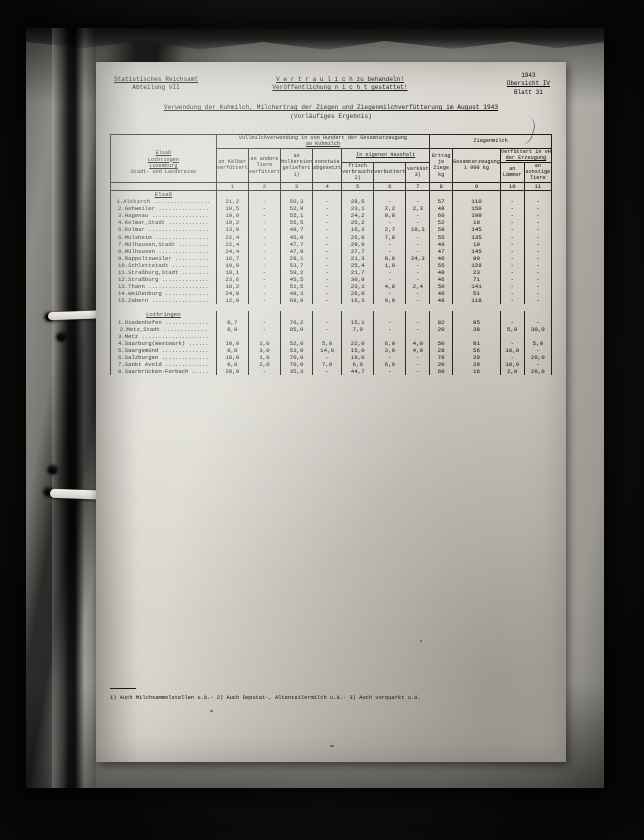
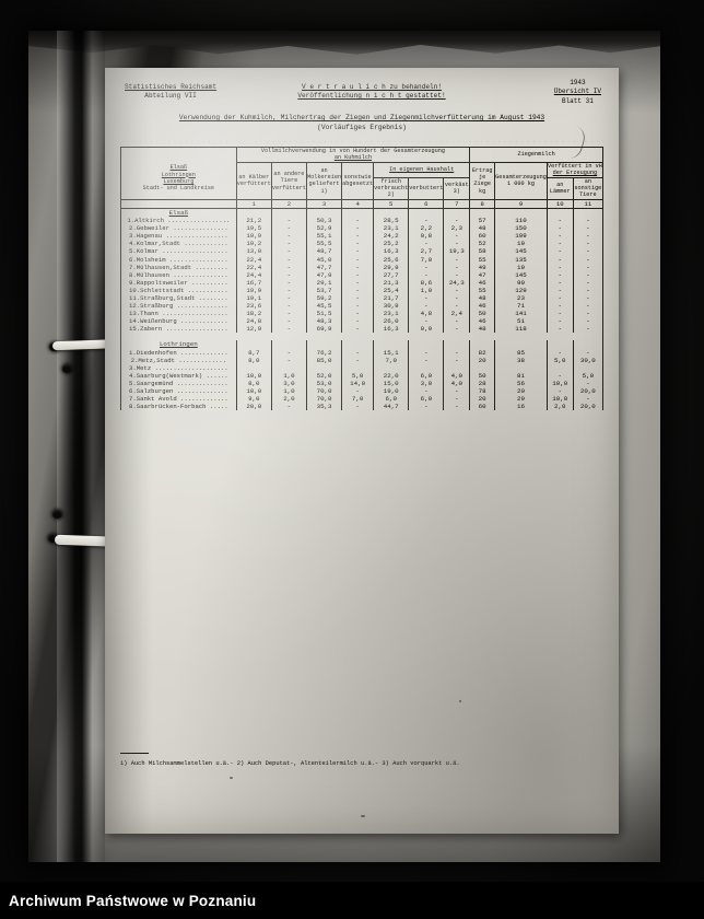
+ Archiwum Państwowe w Poznaniu
